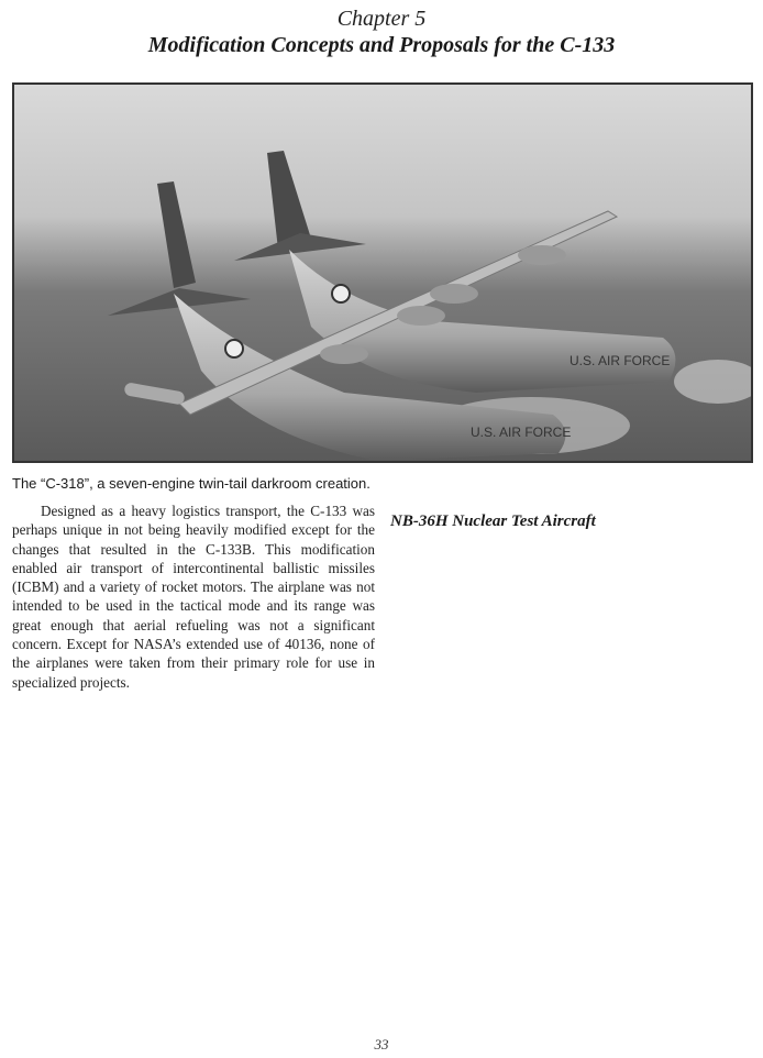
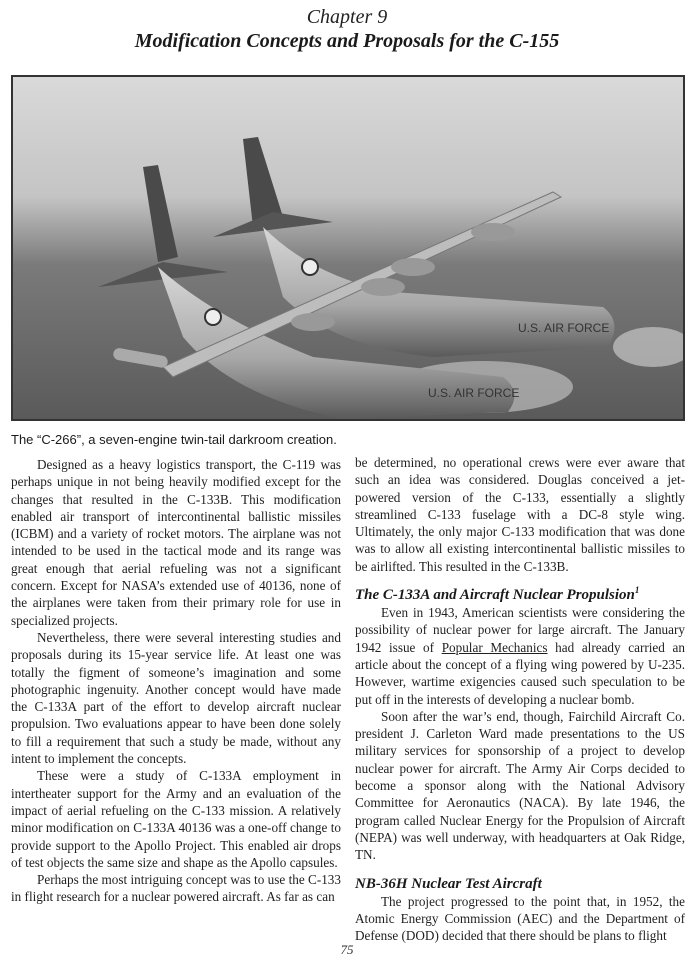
- Chapter 5
+ Chapter 9
- Modification Concepts and Proposals for the C-133
+ Modification Concepts and Proposals for the C-155
  U.S. AIR FORCE
  U.S. AIR FORCE
- The “C-318”, a seven-engine twin-tail darkroom creation.
+ The “C-266”, a seven-engine twin-tail darkroom creation.
- Designed as a heavy logistics transport, the C-133 was perhaps unique in not being heavily modified except for the changes that resulted in the C-133B. This modification enabled air transport of intercontinental ballistic missiles (ICBM) and a variety of rocket motors. The airplane was not intended to be used in the tactical mode and its range was great enough that aerial refueling was not a significant concern. Except for NASA’s extended use of 40136, none of the airplanes were taken from their primary role for use in specialized projects.
+ Designed as a heavy logistics transport, the C-119 was perhaps unique in not being heavily modified except for the changes that resulted in the C-133B. This modification enabled air transport of intercontinental ballistic missiles (ICBM) and a variety of rocket motors. The airplane was not intended to be used in the tactical mode and its range was great enough that aerial refueling was not a significant concern. Except for NASA’s extended use of 40136, none of the airplanes were taken from their primary role for use in specialized projects.
+ Nevertheless, there were several interesting studies and proposals during its 15-year service life. At least one was totally the figment of someone’s imagination and some photographic ingenuity. Another concept would have made the C-133A part of the effort to develop aircraft nuclear propulsion. Two evaluations appear to have been done solely to fill a requirement that such a study be made, without any intent to implement the concepts.
+ These were a study of C-133A employment in intertheater support for the Army and an evaluation of the impact of aerial refueling on the C-133 mission. A relatively minor modification on C-133A 40136 was a one-off change to provide support to the Apollo Project. This enabled air drops of test objects the same size and shape as the Apollo capsules.
+ Perhaps the most intriguing concept was to use the C-133 in flight research for a nuclear powered aircraft. As far as can
+ be determined, no operational crews were ever aware that such an idea was considered. Douglas conceived a jet-powered version of the C-133, essentially a slightly streamlined C-133 fuselage with a DC-8 style wing. Ultimately, the only major C-133 modification that was done was to allow all existing intercontinental ballistic missiles to be airlifted. This resulted in the C-133B.
+ The C-133A and Aircraft Nuclear Propulsion1
+ Even in 1943, American scientists were considering the possibility of nuclear power for large aircraft. The January 1942 issue of Popular Mechanics had already carried an article about the concept of a flying wing powered by U-235. However, wartime exigencies caused such speculation to be put off in the interests of developing a nuclear bomb.
+ Soon after the war’s end, though, Fairchild Aircraft Co. president J. Carleton Ward made presentations to the US military services for sponsorship of a project to develop nuclear power for aircraft. The Army Air Corps decided to become a sponsor along with the National Advisory Committee for Aeronautics (NACA). By late 1946, the program called Nuclear Energy for the Propulsion of Aircraft (NEPA) was well underway, with headquarters at Oak Ridge, TN.
  NB-36H Nuclear Test Aircraft
+ The project progressed to the point that, in 1952, the Atomic Energy Commission (AEC) and the Department of Defense (DOD) decided that there should be plans to flight
- 33
+ 75
